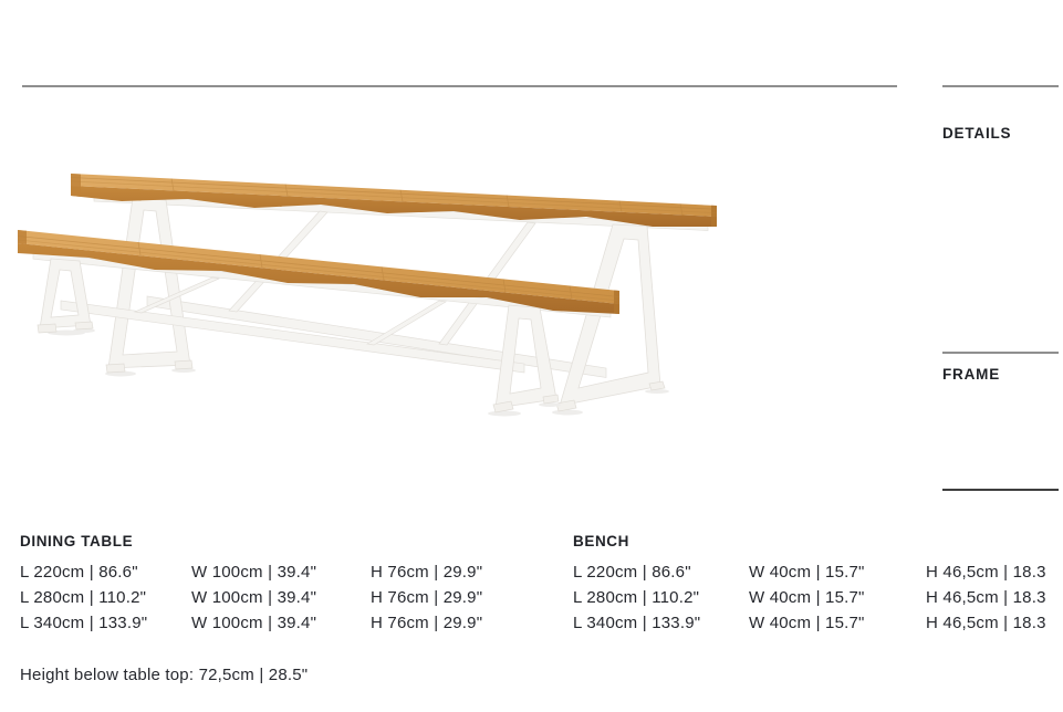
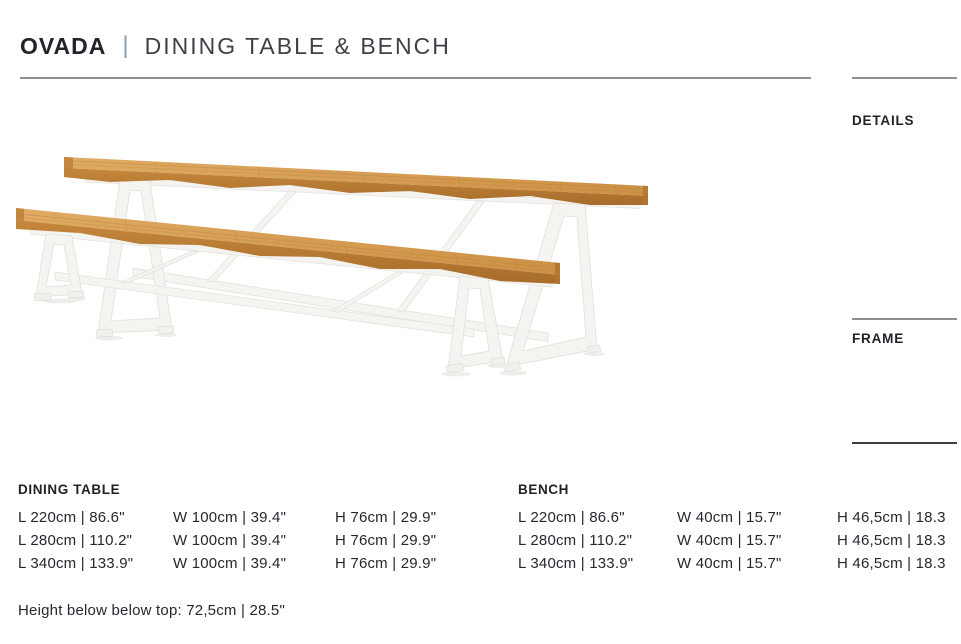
+ OVADA
+ |
+ DINING TABLE & BENCH
  DETAILS
  FRAME
  DINING TABLE
  L 220cm | 86.6"
  W 100cm | 39.4"
  H 76cm | 29.9"
  L 280cm | 110.2"
  W 100cm | 39.4"
  H 76cm | 29.9"
  L 340cm | 133.9"
  W 100cm | 39.4"
  H 76cm | 29.9"
  BENCH
  L 220cm | 86.6"
  W 40cm | 15.7"
  H 46,5cm | 18.3
  L 280cm | 110.2"
  W 40cm | 15.7"
  H 46,5cm | 18.3
  L 340cm | 133.9"
  W 40cm | 15.7"
  H 46,5cm | 18.3
- Height below table top: 72,5cm | 28.5"
+ Height below below top: 72,5cm | 28.5"
